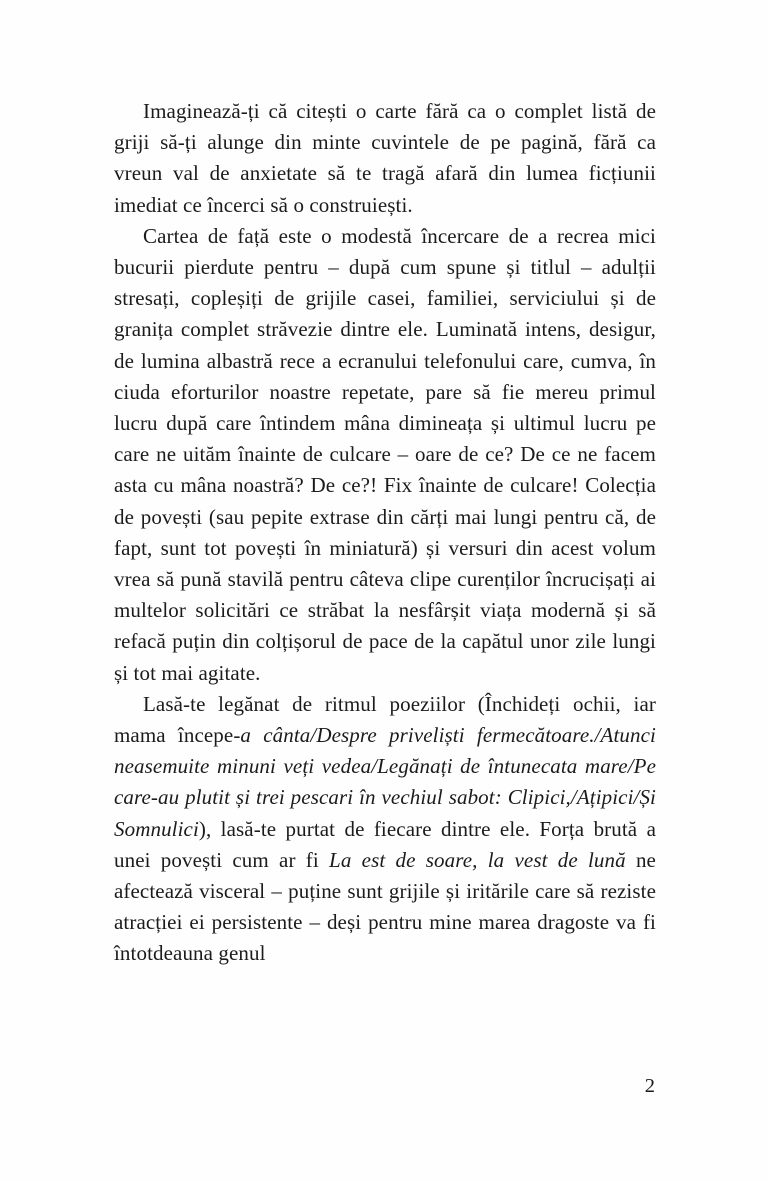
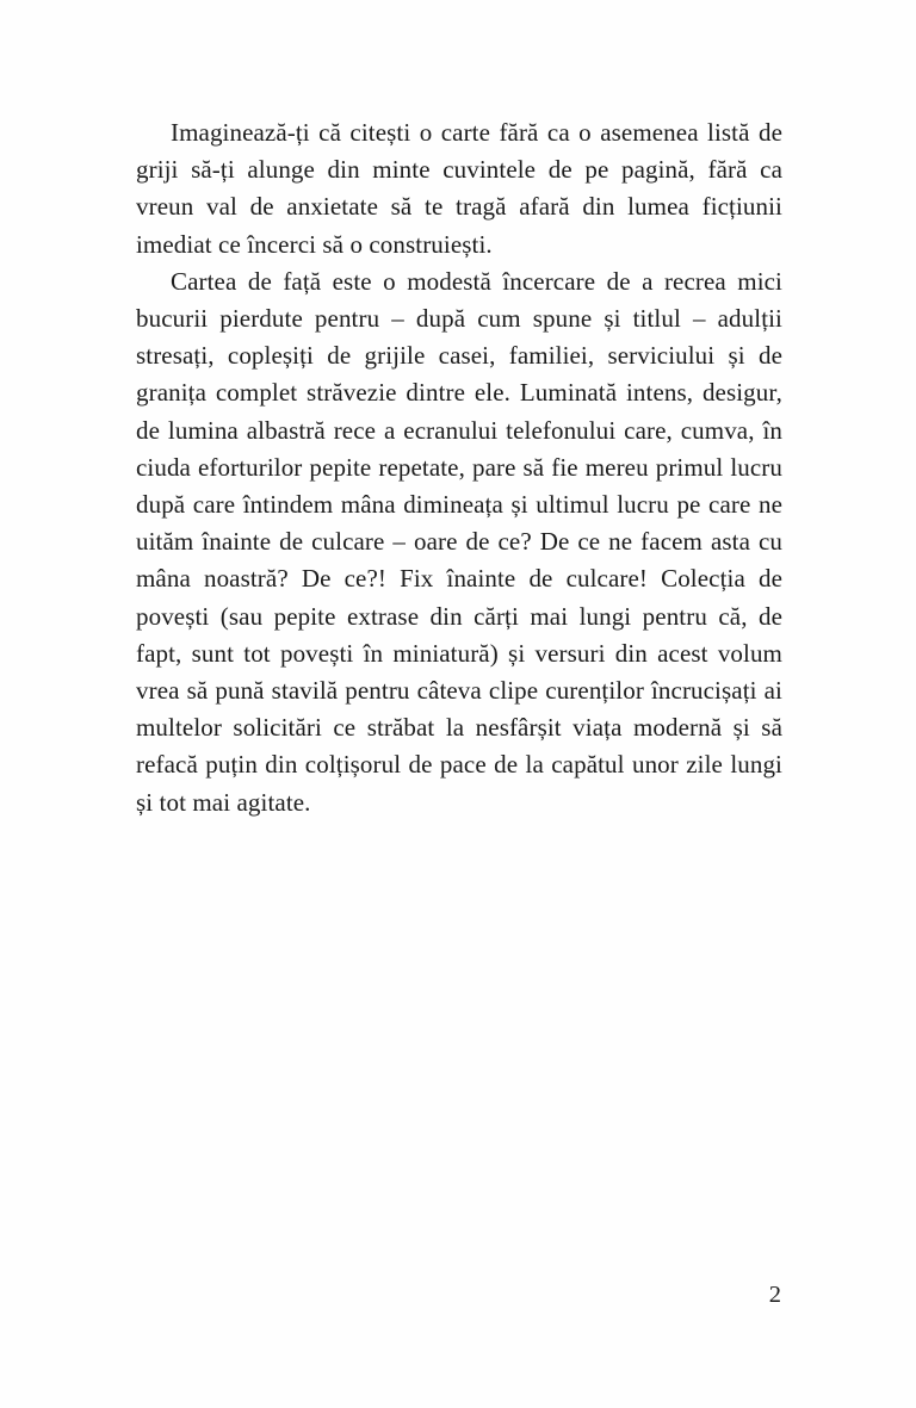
- Imaginează-ți că citești o carte fără ca o complet listă de griji să-ți alunge din minte cuvintele de pe pagină, fără ca vreun val de anxietate să te tragă afară din lumea ficțiunii imediat ce încerci să o construiești.
+ Imaginează-ți că citești o carte fără ca o asemenea listă de griji să-ți alunge din minte cuvintele de pe pagină, fără ca vreun val de anxietate să te tragă afară din lumea ficțiunii imediat ce încerci să o construiești.
- Cartea de față este o modestă încercare de a recrea mici bucurii pierdute pentru – după cum spune și titlul – adulții stresați, copleșiți de grijile casei, familiei, serviciului și de granița complet străvezie dintre ele. Luminată intens, desigur, de lumina albastră rece a ecranului telefonului care, cumva, în ciuda eforturilor noastre repetate, pare să fie mereu primul lucru după care întindem mâna dimineața și ultimul lucru pe care ne uităm înainte de culcare – oare de ce? De ce ne facem asta cu mâna noastră? De ce?! Fix înainte de culcare! Colecția de povești (sau pepite extrase din cărți mai lungi pentru că, de fapt, sunt tot povești în miniatură) și versuri din acest volum vrea să pună stavilă pentru câteva clipe curenților încrucișați ai multelor solicitări ce străbat la nesfârșit viața modernă și să refacă puțin din colțișorul de pace de la capătul unor zile lungi și tot mai agitate.
+ Cartea de față este o modestă încercare de a recrea mici bucurii pierdute pentru – după cum spune și titlul – adulții stresați, copleșiți de grijile casei, familiei, serviciului și de granița complet străvezie dintre ele. Luminată intens, desigur, de lumina albastră rece a ecranului telefonului care, cumva, în ciuda eforturilor pepite repetate, pare să fie mereu primul lucru după care întindem mâna dimineața și ultimul lucru pe care ne uităm înainte de culcare – oare de ce? De ce ne facem asta cu mâna noastră? De ce?! Fix înainte de culcare! Colecția de povești (sau pepite extrase din cărți mai lungi pentru că, de fapt, sunt tot povești în miniatură) și versuri din acest volum vrea să pună stavilă pentru câteva clipe curenților încrucișați ai multelor solicitări ce străbat la nesfârșit viața modernă și să refacă puțin din colțișorul de pace de la capătul unor zile lungi și tot mai agitate.
- Lasă-te legănat de ritmul poeziilor (Închideți ochii, iar mama începe-a cânta/Despre priveliști fermecătoare./Atunci neasemuite minuni veți vedea/Legănați de întunecata mare/Pe care-au plutit și trei pescari în vechiul sabot: Clipici,/Ațipici/Și Somnulici), lasă-te purtat de fiecare dintre ele. Forța brută a unei povești cum ar fi La est de soare, la vest de lună ne afectează visceral – puține sunt grijile și iritările care să reziste atracției ei persistente – deși pentru mine marea dragoste va fi întotdeauna genul
  2
